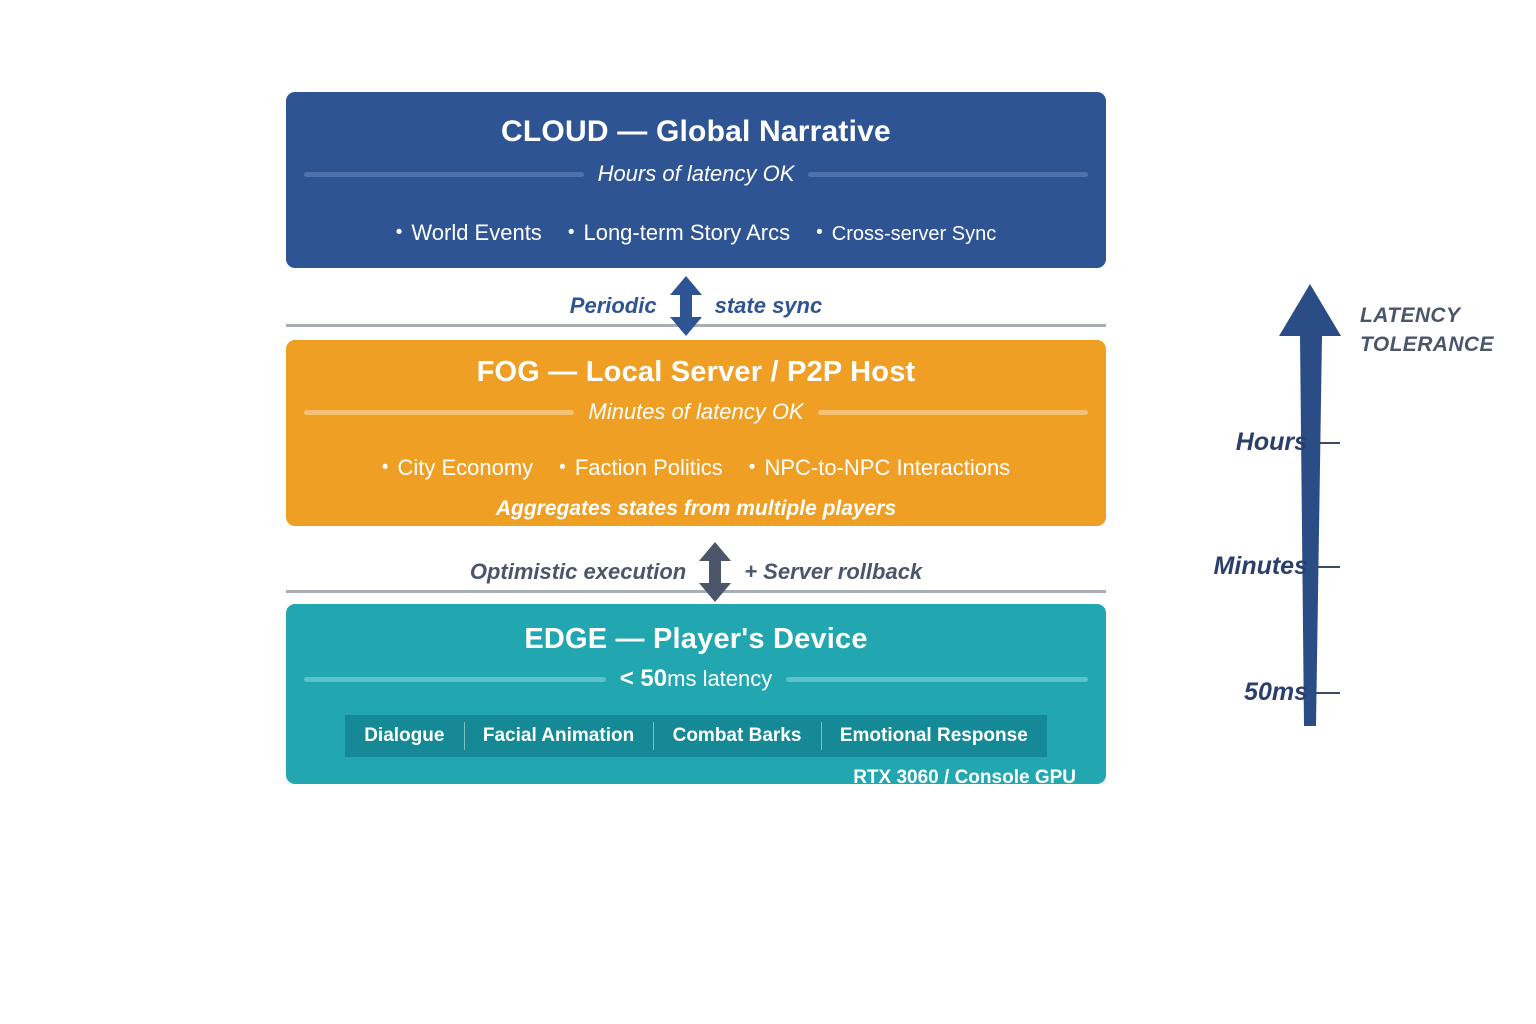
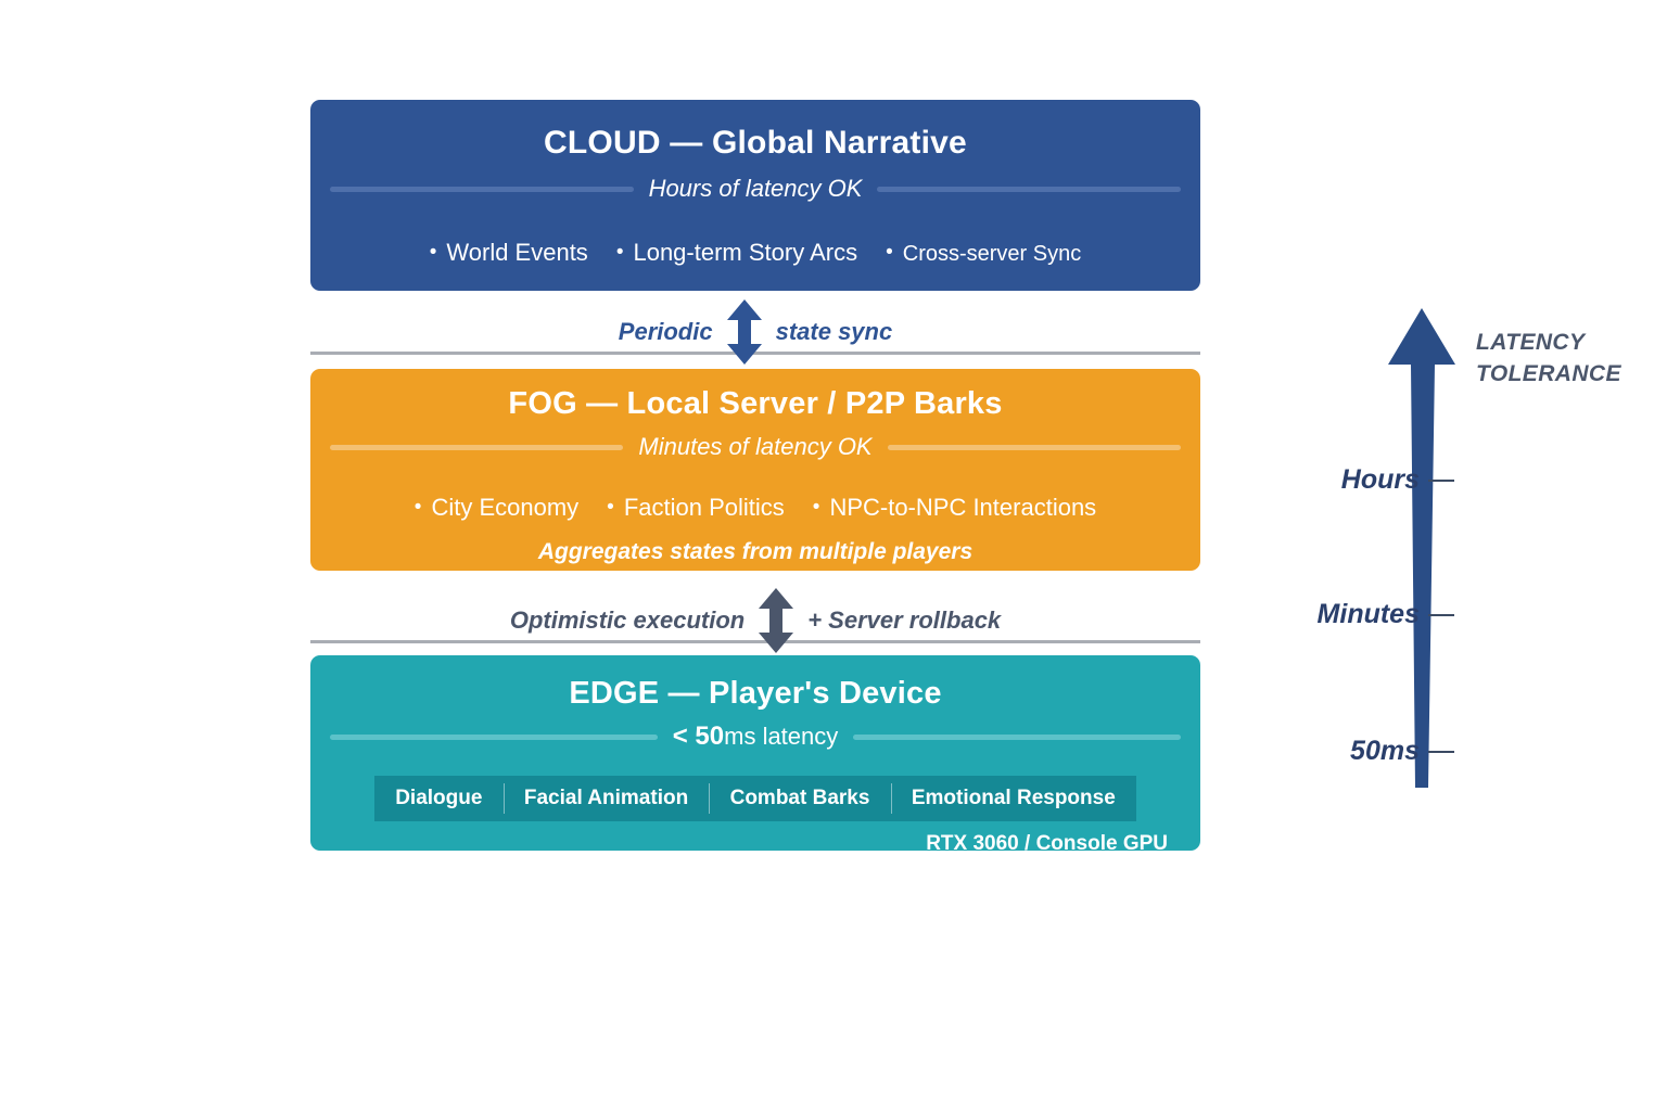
  CLOUD — Global Narrative
  Hours of latency OK
  World Events
  Long-term Story Arcs
  Cross-server Sync
  Periodic
  state sync
- FOG — Local Server / P2P Host
+ FOG — Local Server / P2P Barks
  Minutes of latency OK
  City Economy
  Faction Politics
  NPC-to-NPC Interactions
  Aggregates states from multiple players
  Optimistic execution
  + Server rollback
  EDGE — Player's Device
  < 50ms latency
  Dialogue
  Facial Animation
  Combat Barks
  Emotional Response
  RTX 3060 / Console GPU
  LATENCY
  TOLERANCE
  Hours
  Minutes
  50ms
